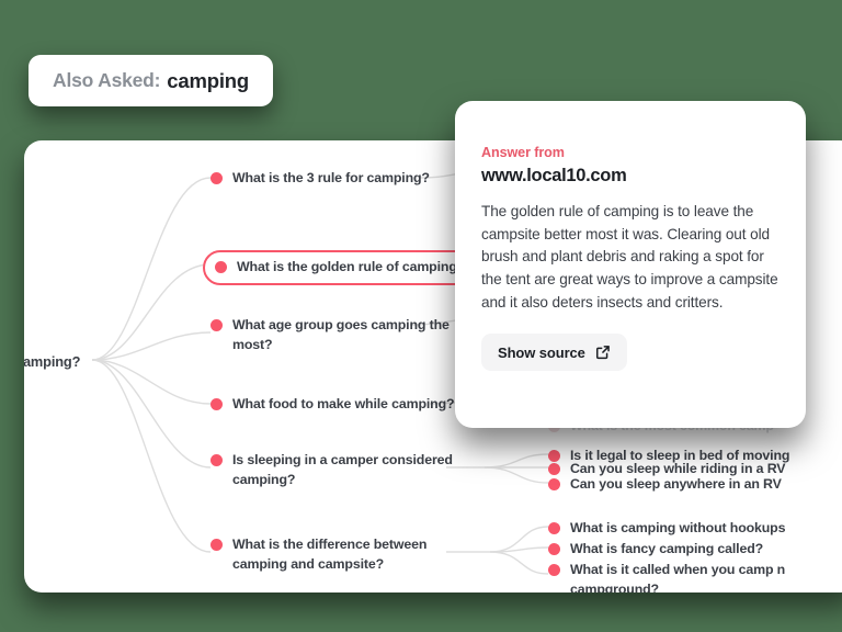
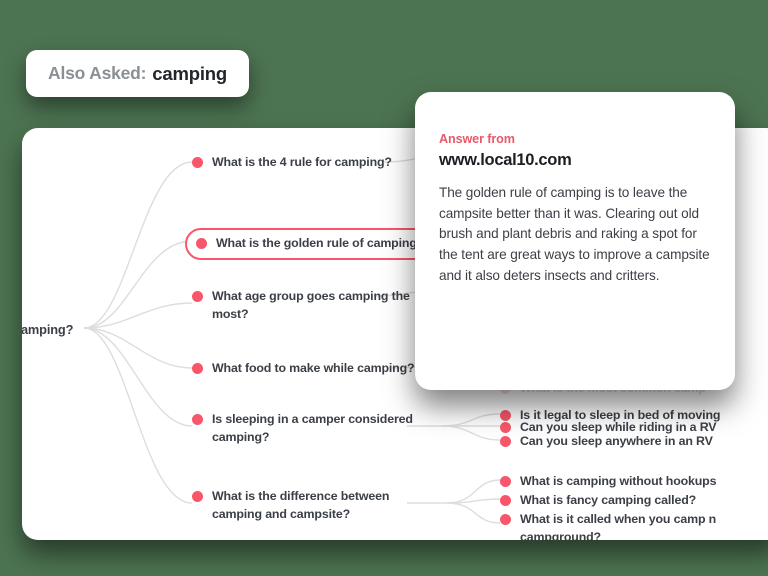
  Also Asked:
  camping
  amping?
- What is the 3 rule for camping?
+ What is the 4 rule for camping?
  What is the golden rule of camping
  What age group goes camping the
  most?
  What food to make while camping?
  Is sleeping in a camper considered
  camping?
  What is the difference between
  camping and campsite?
  Is it legal to sleep in bed of moving
  Can you sleep while riding in a RV
  Can you sleep anywhere in an RV
  What is camping without hookups
  What is fancy camping called?
  What is it called when you camp n
  campground?
  Answer from
  www.local10.com
- The golden rule of camping is to leave the campsite better most it was. Clearing out old brush and plant debris and raking a spot for the tent are great ways to improve a campsite and it also deters insects and critters.
+ The golden rule of camping is to leave the campsite better than it was. Clearing out old brush and plant debris and raking a spot for the tent are great ways to improve a campsite and it also deters insects and critters.
- Show source
